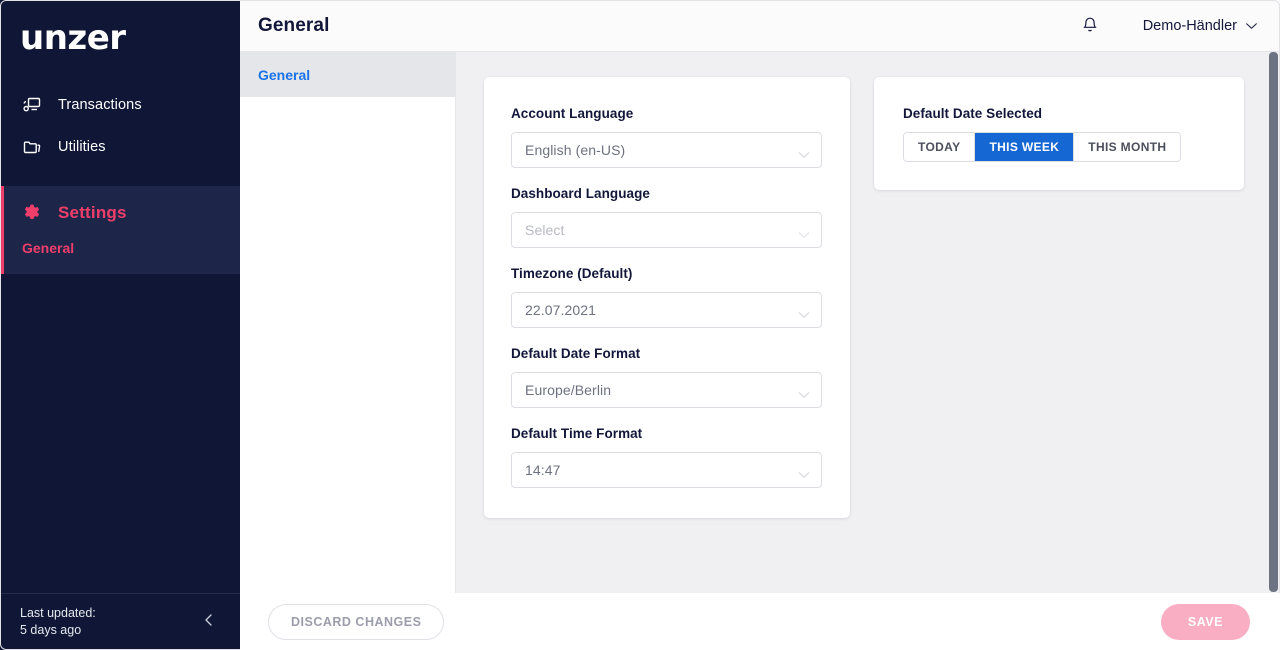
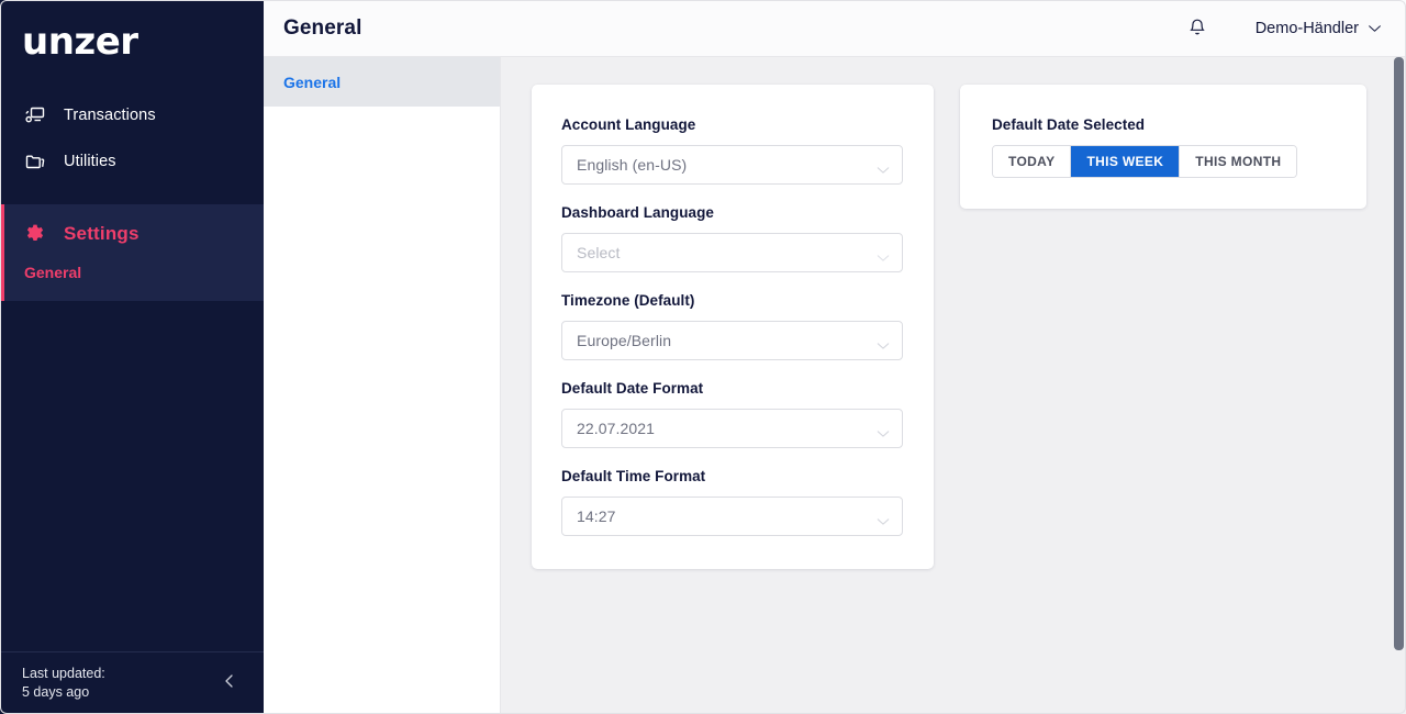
  unzer
  Transactions
  Utilities
  Settings
  General
  Last updated:
  5 days ago
  General
  Demo-Händler
  General
  Account Language
  English (en-US)
  Dashboard Language
  Select
  Timezone (Default)
- 22.07.2021
+ Europe/Berlin
  Default Date Format
- Europe/Berlin
+ 22.07.2021
  Default Time Format
- 14:47
+ 14:27
  Default Date Selected
  TODAY
  THIS WEEK
  THIS MONTH
- DISCARD CHANGES
- SAVE
